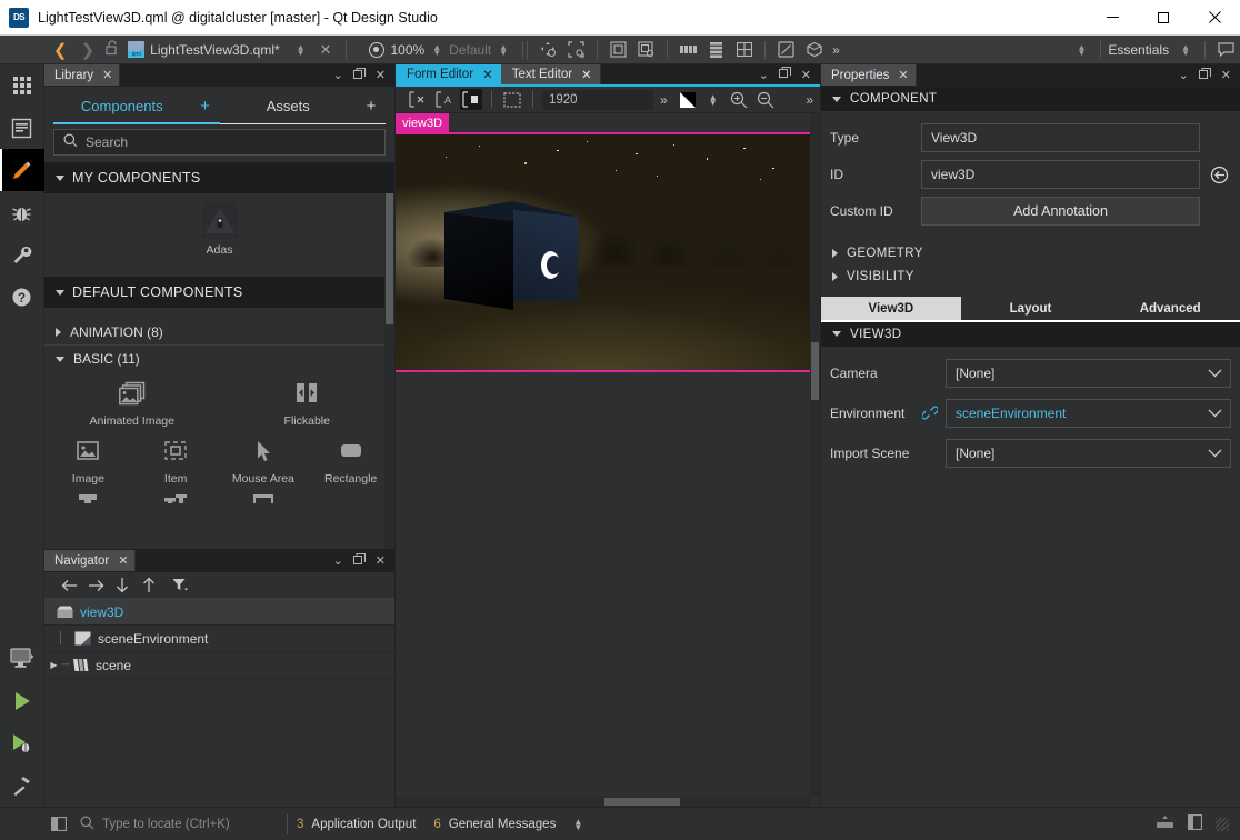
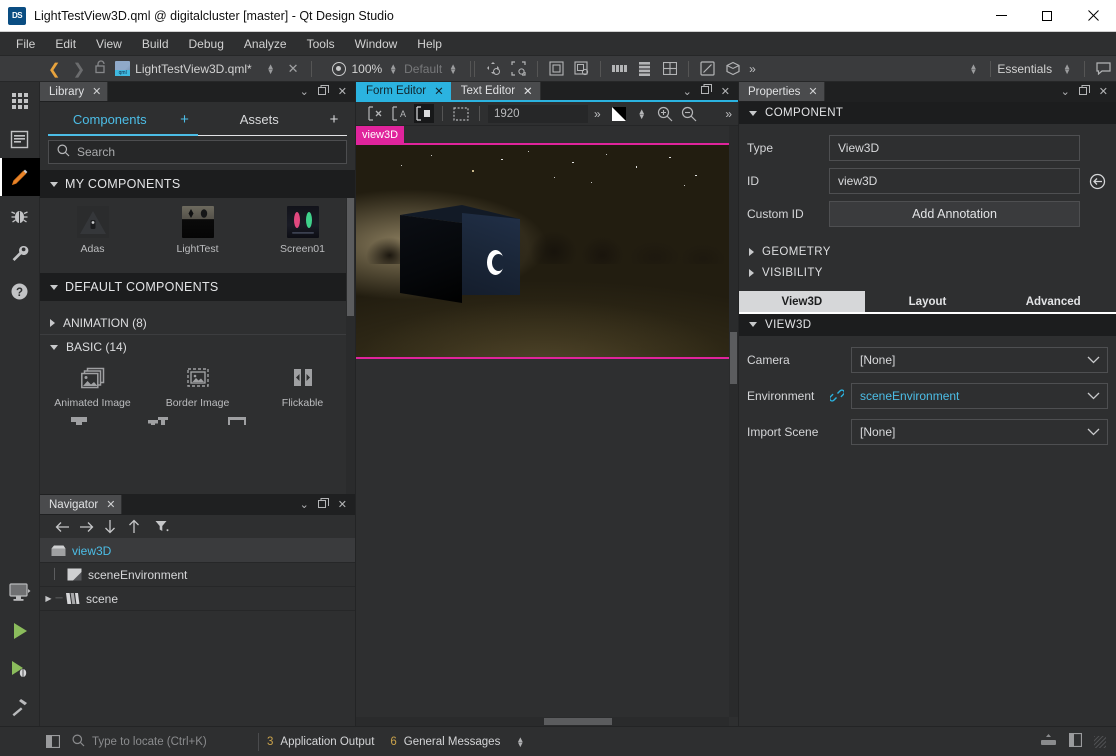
  DS
  LightTestView3D.qml @ digitalcluster [master] - Qt Design Studio
+ File
+ Edit
+ View
+ Build
+ Debug
+ Analyze
+ Tools
+ Window
+ Help
  ❮
  ❯
  LightTestView3D.qml*
  ▲
  ▼
  ✕
  100%
  ▲
  ▼
  Default
  ▲
  ▼
  »
  ▲
  ▼
  Essentials
  ▲
  ▼
  ?
  Library
  ✕
  ⌄
  ✕
  Components
  +
  Assets
  +
  Search
  MY COMPONENTS
  Adas
+ LightTest
+ Screen01
  DEFAULT COMPONENTS
  ANIMATION (8)
- BASIC (11)
+ BASIC (14)
  Animated Image
+ Border Image
  Flickable
- Image
- Item
- Mouse Area
- Rectangle
  Navigator
  ✕
  ⌄
  ✕
  view3D
  │
  sceneEnvironment
  ▶
  ─
  scene
  Form Editor
  ✕
  Text Editor
  ✕
  ⌄
  ✕
  A
  1920
  »
  ▲
  ▼
  »
  view3D
  Properties
  ✕
  ⌄
  ✕
  COMPONENT
  Type
  View3D
  ID
  view3D
  Custom ID
  Add Annotation
  GEOMETRY
  VISIBILITY
  View3D
  Layout
  Advanced
  VIEW3D
  Camera
  [None]
  Environment
  sceneEnvironment
  Import Scene
  [None]
  Type to locate (Ctrl+K)
  3
  Application Output
  6
  General Messages
  ▲
  ▼
